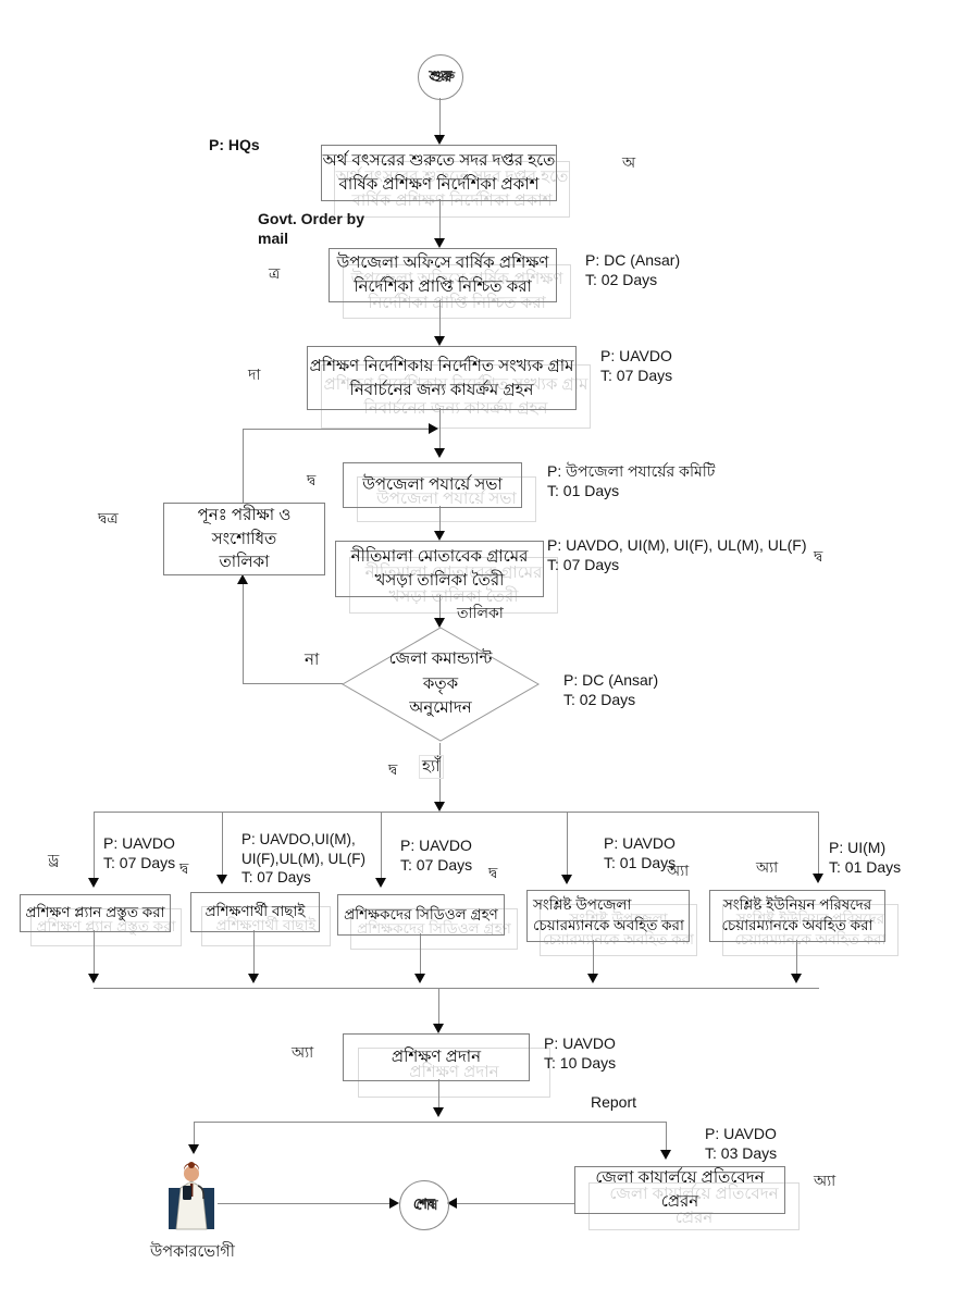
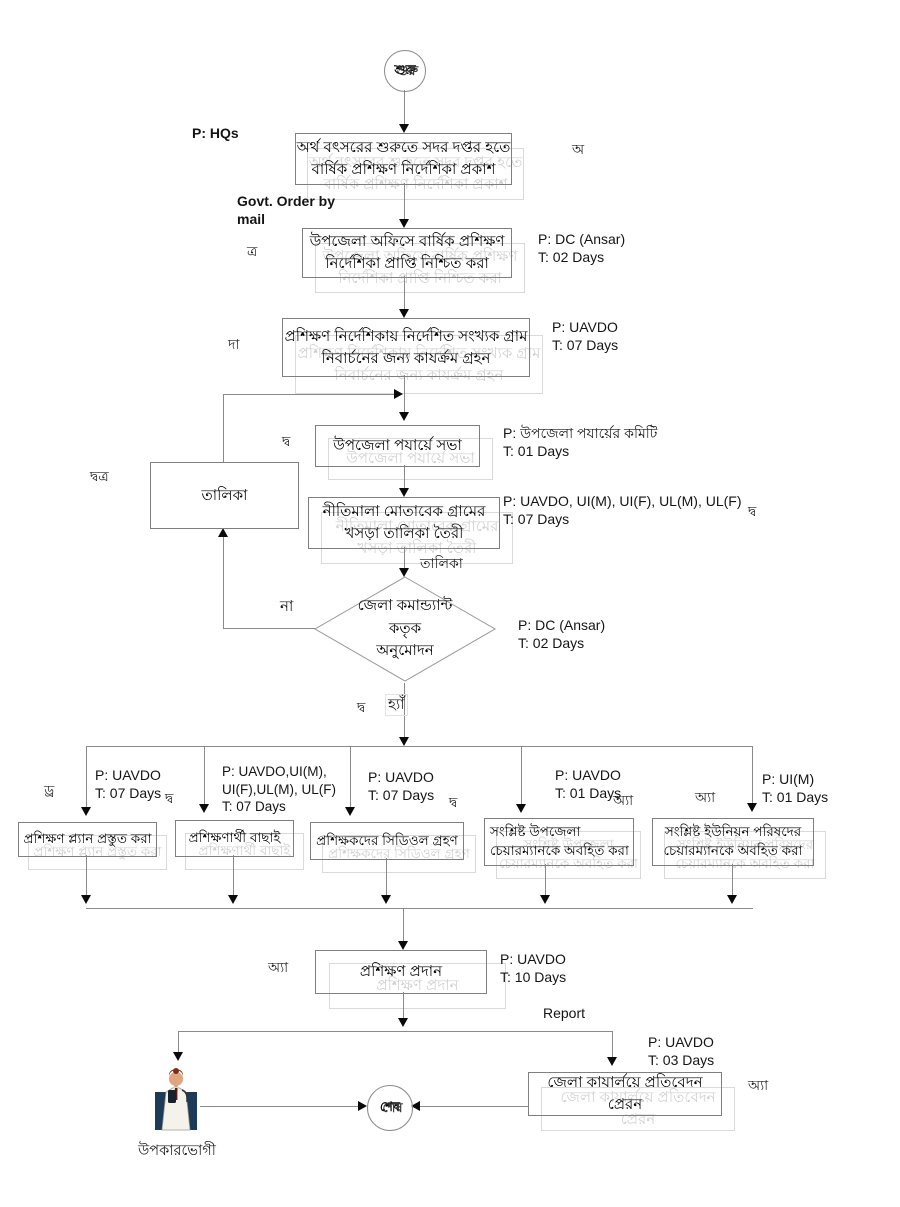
  শুরু
  অর্থ বৎসরের শুরুতে সদর দপ্তর হতে
  বার্ষিক প্রশিক্ষণ নির্দেশিকা প্রকাশ
  অর্থ বৎসরের শুরুতে সদর দপ্তর হতে
  বার্ষিক প্রশিক্ষ নির্দেশিকা প্রকাশ
  P: HQs
  অ
  Govt. Order by
  mail
  উপজেলা অফিসে বার্ষিক প্রশিক্ষণ
  নির্দেশিকা প্রাপ্তি নিশ্চিত করা
  উপজেলা অফিসে বার্ষিক প্রশিক্ষণ
  নির্দেশিকা প্রাপ্তি নিশ্চিত করা
  P: DC (Ansar)
  T: 02 Days
  ত্র
  প্রশিক্ষণ নির্দেশিকায় নির্দেশিত সংখ্যক গ্রাম
  নিবার্চনের জন্য কাযর্ক্রম গ্রহন
  প্রশিক্ষণ নির্দেশিকায় নির্দেশিত সংখ্যক গ্রাম
  নিবার্চনের জন্য কাযর্ক্রম গ্রহন
  P: UAVDO
  T: 07 Days
  দা
  উপজেলা পযার্য়ে সভা
  উপজেলা পযার্য়ে সভা
  P: উপজেলা পযার্য়ের কমিটি
  T: 01 Days
  দ্ব
- পূনঃ পরীক্ষা ও সংশোধিত
  তালিকা
  দ্বত্র
  নীতিমালা মোতাবেক গ্রামের
  খসড়া তালিকা তৈরী
  নীতিমালা মোতাবেক গ্রামের
  খসড়ালিকা তৈরী
  P: UAVDO, UI(M), UI(F), UL(M), UL(F)
  T: 07 Days
  দ্ব
  তালিকা
  জেলা কমান্ড্যান্ট
  কতৃক
  অনুমোদন
  P: DC (Ansar)
  T: 02 Days
  না
  দ্ব
  হ্যাঁ
  P: UAVDO
  T: 07 Days
  ড্র
  প্রশিক্ষণ প্ল্যান প্রস্তুত করা
  প্রশিক্ষণ প্ল্যান প্রস্তুত করা
  P: UAVDO,UI(M),
  UI(F),UL(M), UL(F)
  T: 07 Days
  দ্ব
  প্রশিক্ষণার্থী বাছাই
  প্রশিক্ষণার্থী বাছাই
  P: UAVDO
  T: 07 Days
  দ্ব
  প্রশিক্ষকদের সিডিওল গ্রহণ
  প্রশিক্ষকদের সিডিওল গ্রহণ
  P: UAVDO
  T: 01 Days
  অ্যা
  সংশ্লিষ্ট উপজেলা
  চেয়ারম্যানকে অবহিত করা
  সংশ্লিষ্ট উপজেলা
  চেয়ারম্যানকে অবহিত করা
  P: UI(M)
  T: 01 Days
  অ্যা
  সংশ্লিষ্ট ইউনিয়ন পরিষদের
  চেয়ারম্যানকে অবহিত করা
  সংশ্লিষ্ট ইউনিয়ন পরিষদের
  চেয়ারম্যানকে অবহিত করা
  প্রশিক্ষণ প্রদান
  প্রশিক্ষণ প্রদান
  P: UAVDO
  T: 10 Days
  অ্যা
  Report
  P: UAVDO
  T: 03 Days
  উপকারভোগী
  জেলা কাযার্লয়ে প্রতিবেদন প্রেরন
  জেলা কাযার্লয়ে প্রতিবেদন প্রেরন
  অ্যা
  শেষ
